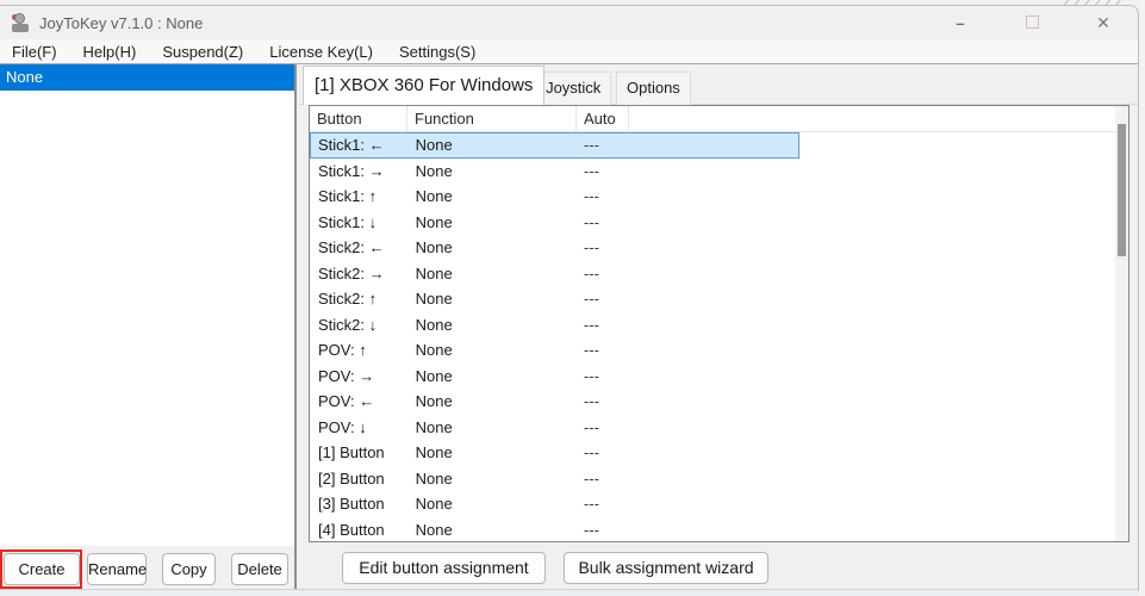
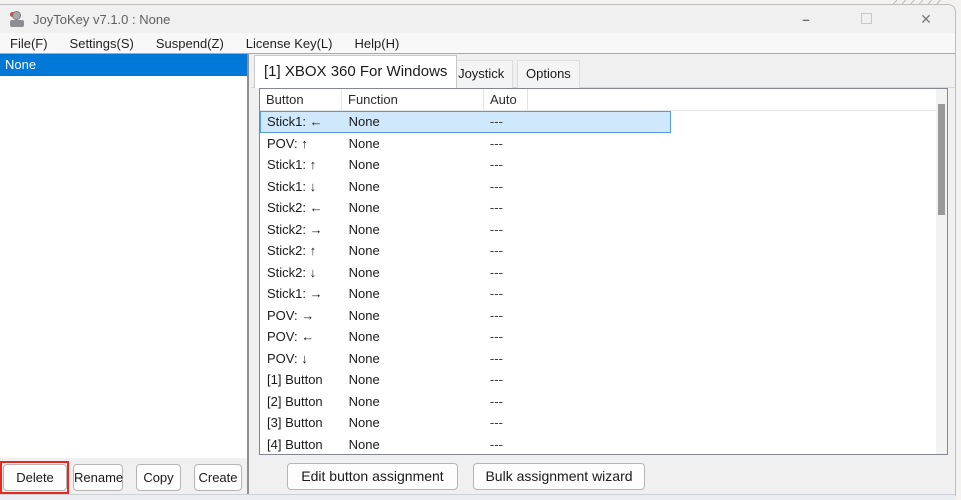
  ⟋⟋⟋⟋⟋⟋
  JoyToKey v7.1.0 : None
  –
  ✕
  File(F)
- Help(H)
+ Settings(S)
  Suspend(Z)
  License Key(L)
- Settings(S)
+ Help(H)
  None
- Create
+ Delete
  Rename
  Copy
- Delete
+ Create
  [1] XBOX 360 For Windows
  Joystick
  Options
  Button
  Function
  Auto
  Stick1: ←
  None
  ---
- Stick1: →
+ POV: ↑
  None
  ---
  Stick1: ↑
  None
  ---
  Stick1: ↓
  None
  ---
  Stick2: ←
  None
  ---
  Stick2: →
  None
  ---
  Stick2: ↑
  None
  ---
  Stick2: ↓
  None
  ---
- POV: ↑
+ Stick1: →
  None
  ---
  POV: →
  None
  ---
  POV: ←
  None
  ---
  POV: ↓
  None
  ---
  [1] Button
  None
  ---
  [2] Button
  None
  ---
  [3] Button
  None
  ---
  [4] Button
  None
  ---
  Edit button assignment
  Bulk assignment wizard
